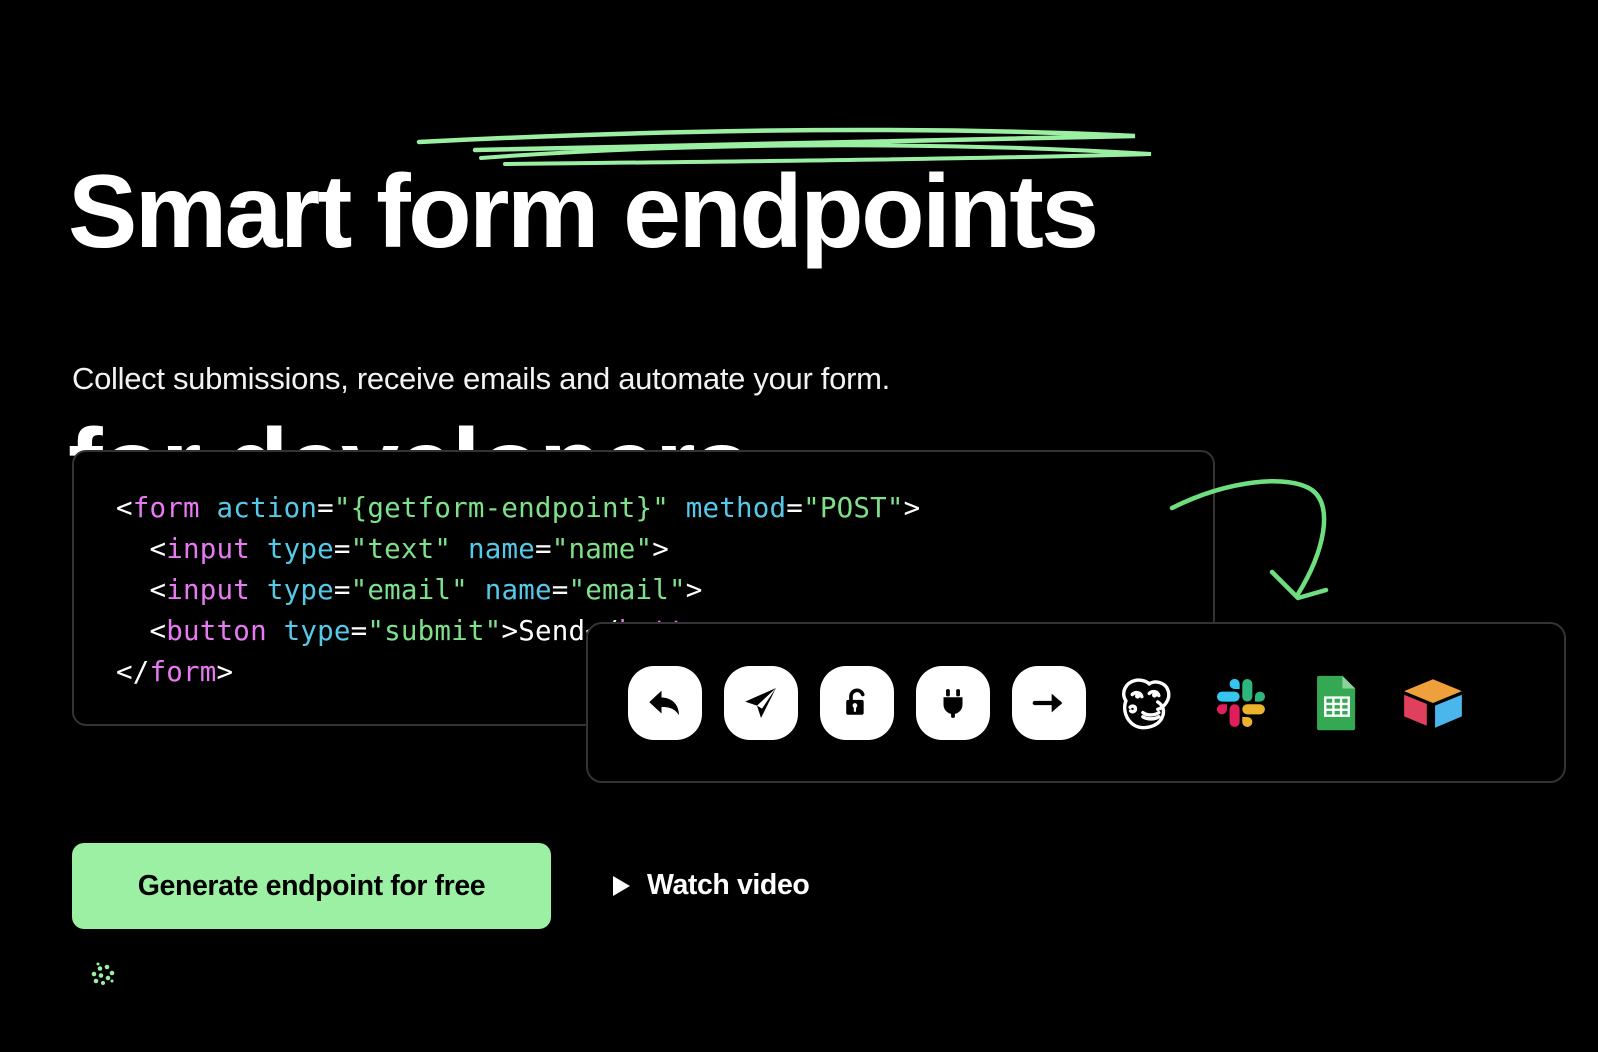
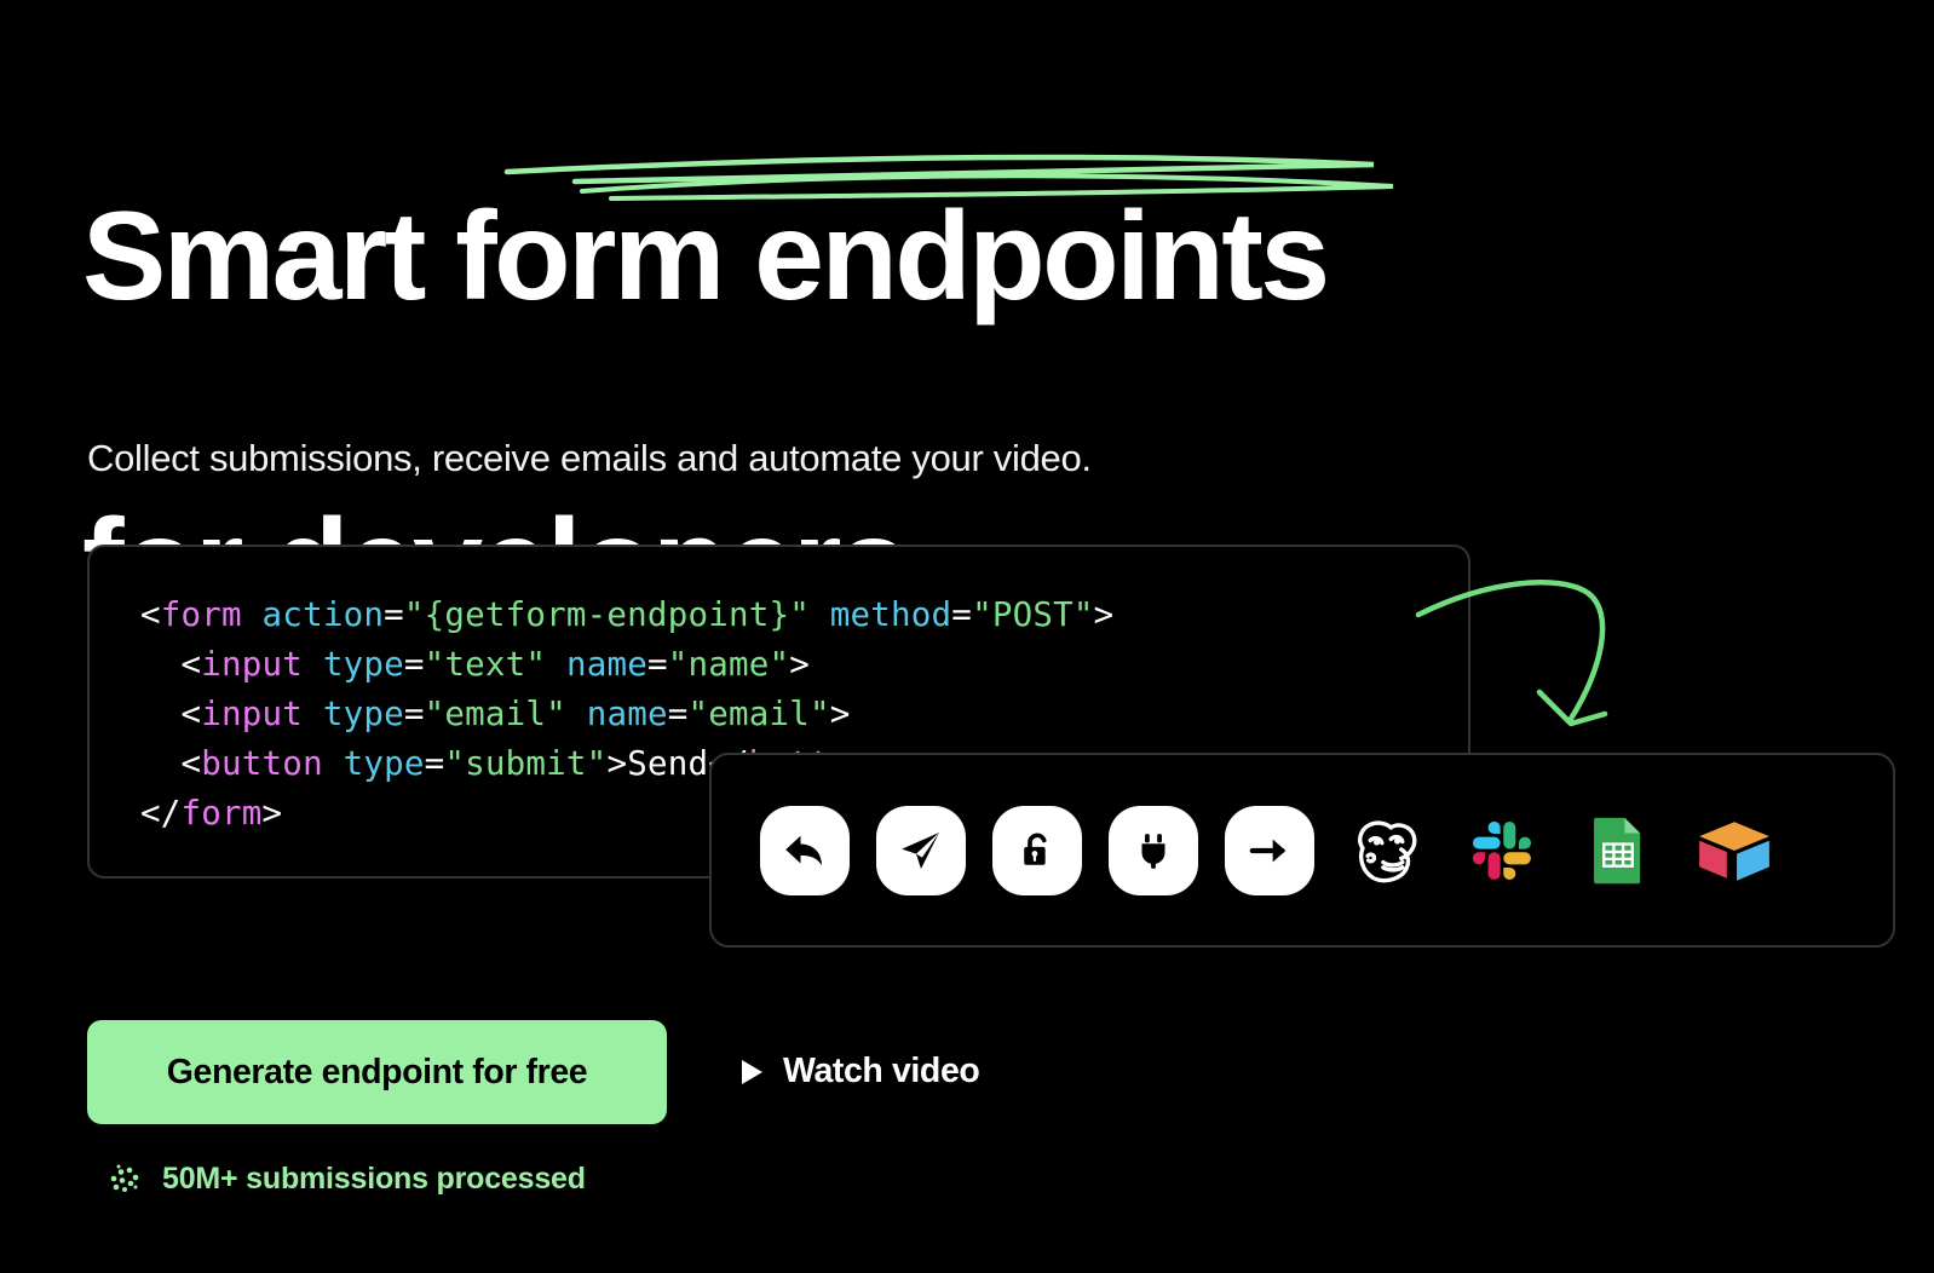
  Smart form endpoints
- Collect submissions, receive emails and automate your form.
+ Collect submissions, receive emails and automate your video.
  <form action="{getform-endpoint}" method="POST">
  <input type="text" name="name">
  <input type="email" name="email">
  <button type="submit">Send
  </form>
  Generate endpoint for free
  Watch video
+ 50M+ submissions processed
